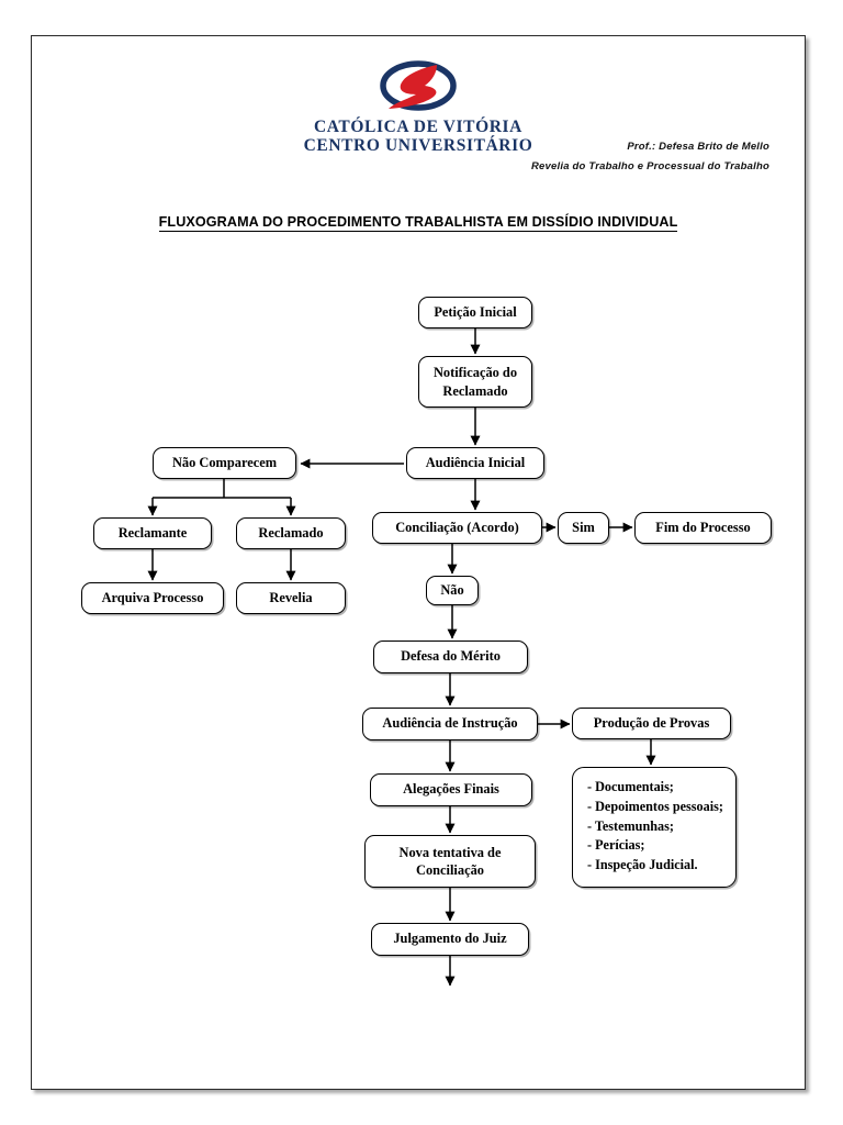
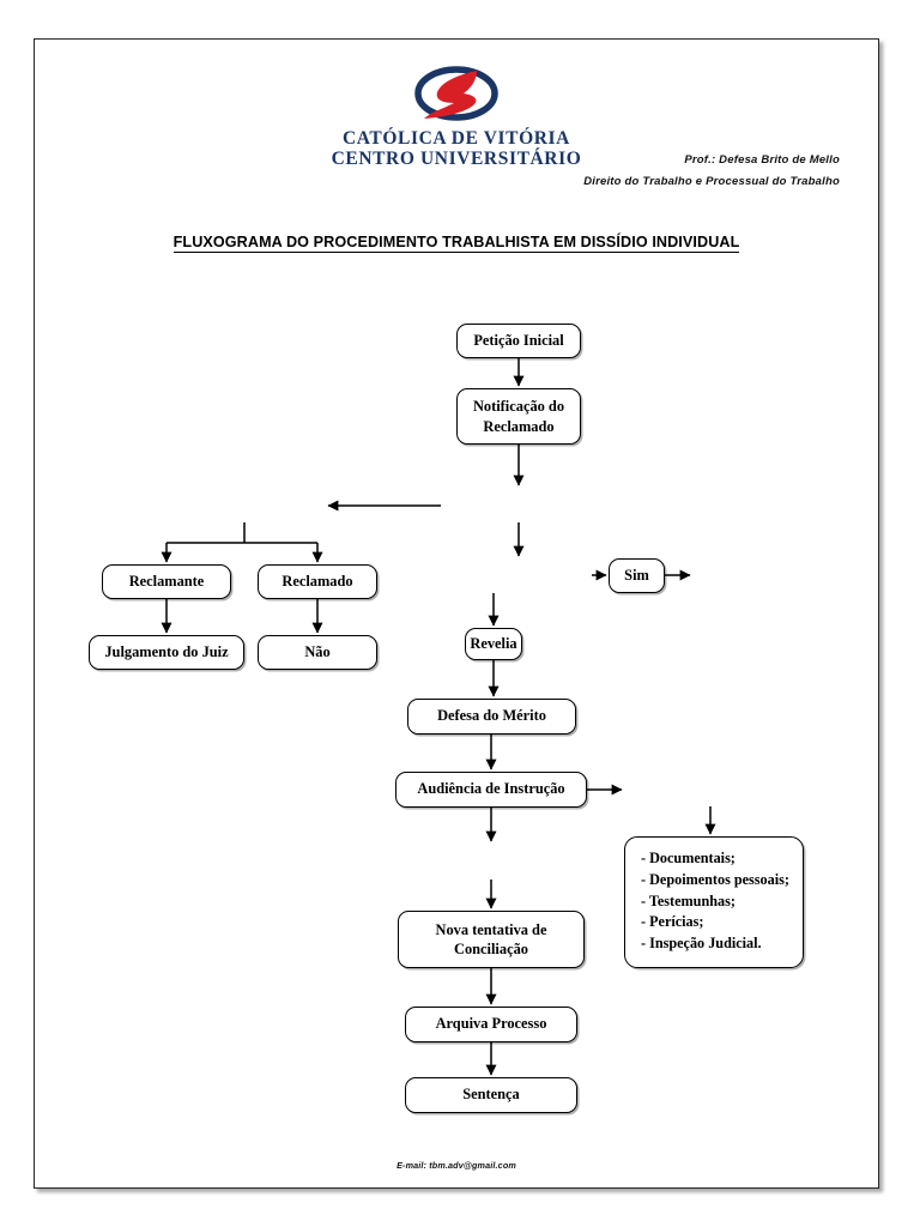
  CATÓLICA DE VITÓRIA
  CENTRO UNIVERSITÁRIO
  Prof.: Defesa Brito de Mello
- Revelia do Trabalho e Processual do Trabalho
+ Direito do Trabalho e Processual do Trabalho
  FLUXOGRAMA DO PROCEDIMENTO TRABALHISTA EM DISSÍDIO INDIVIDUAL
  Petição Inicial
  Notificação do
  Reclamado
- Audiência Inicial
- Não Comparecem
  Reclamante
  Reclamado
- Arquiva Processo
+ Julgamento do Juiz
- Revelia
+ Não
- Conciliação (Acordo)
  Sim
- Fim do Processo
- Não
+ Revelia
  Defesa do Mérito
  Audiência de Instrução
- Produção de Provas
- Alegações Finais
  Nova tentativa de
  Conciliação
- Julgamento do Juiz
+ Arquiva Processo
+ Sentença
  - Documentais;
  - Depoimentos pessoais;
  - Testemunhas;
  - Perícias;
  - Inspeção Judicial.
+ E-mail: tbm.adv@gmail.com
